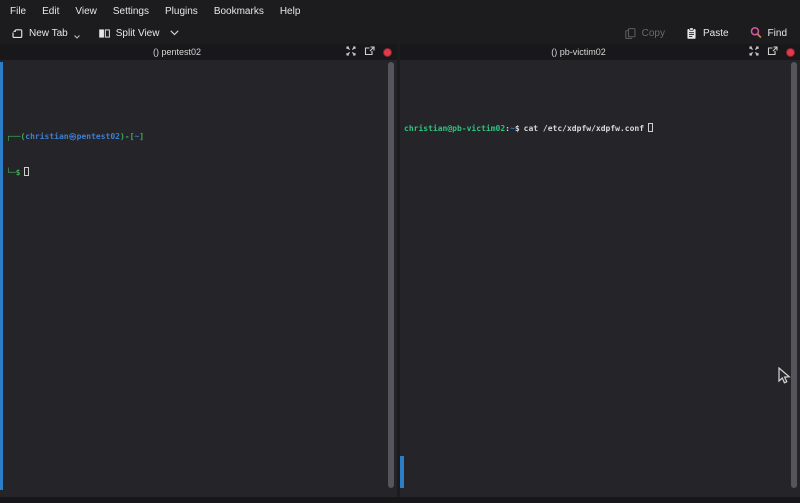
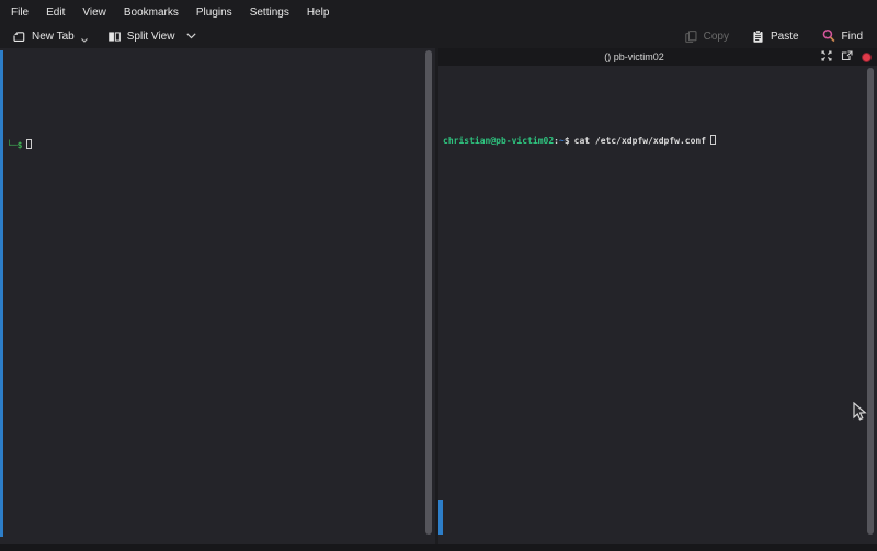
  File
  Edit
  View
- Settings
+ Bookmarks
  Plugins
- Bookmarks
+ Settings
  Help
  New Tab
  Split View
  Copy
  Paste
  Find
- () pentest02
- ┌──(christian㉿pentest02)-[~]
  └─$
  () pb-victim02
  christian@pb-victim02:~$ cat /etc/xdpfw/xdpfw.conf
